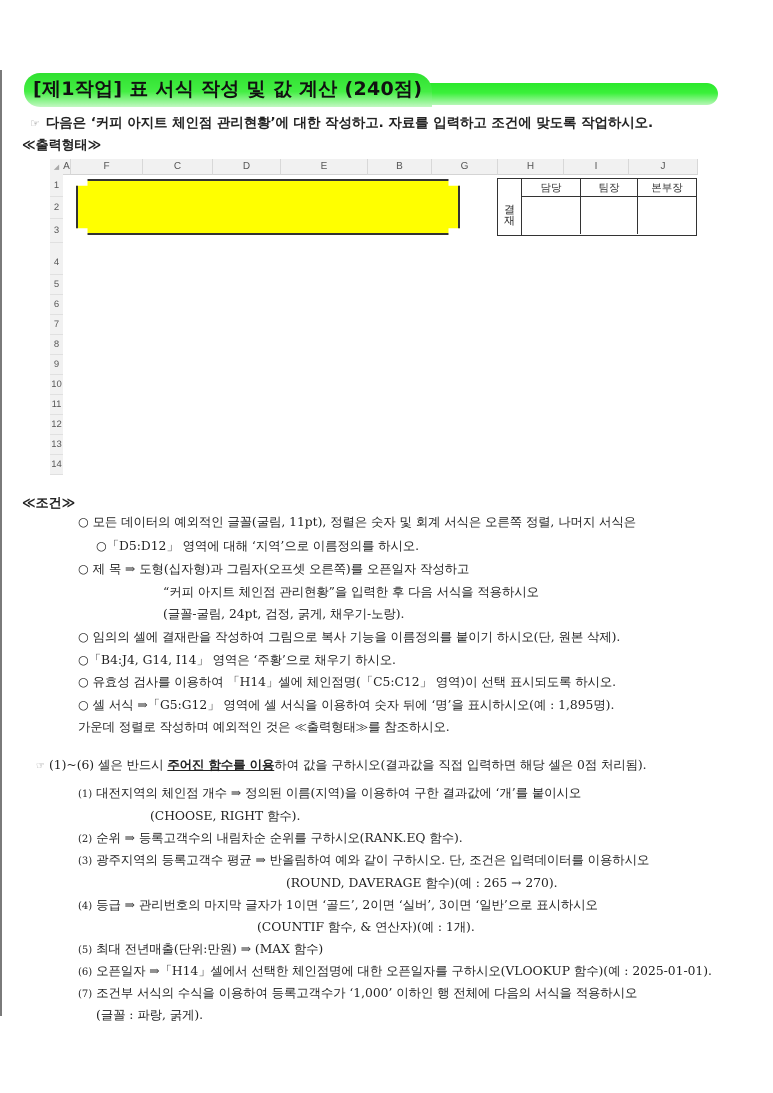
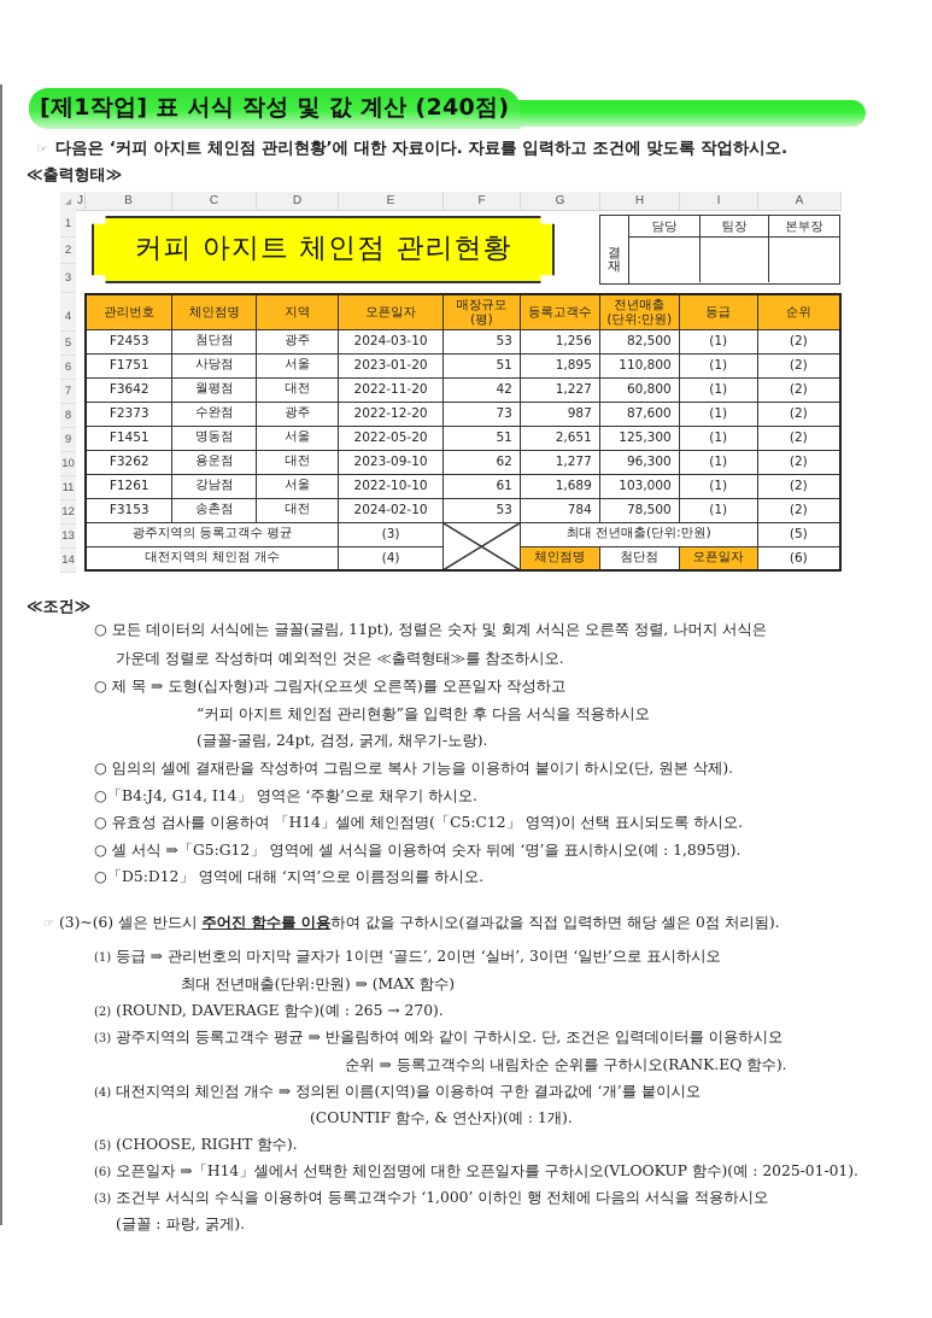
  [제1작업] 표 서식 작성 및 값 계산 (240점)
- ☞ 다음은 ‘커피 아지트 체인점 관리현황’에 대한 작성하고. 자료를 입력하고 조건에 맞도록 작업하시오.
+ ☞ 다음은 ‘커피 아지트 체인점 관리현황’에 대한 자료이다. 자료를 입력하고 조건에 맞도록 작업하시오.
  ≪출력형태≫
  ◢
- A
+ J
- F
+ B
  C
  D
  E
- B
+ F
  G
  H
  I
- J
+ A
  1
  2
  3
  4
  5
  6
  7
  8
  9
  10
  11
  12
  13
  14
+ 커피 아지트 체인점 관리현황
  담당
  팀장
  본부장
+ 관리번호	체인점명	지역	오픈일자	매장규모 (평)	등록고객수	전년매출 (단위:만원)	등급	순위
+ F2453	첨단점	광주	2024-03-10	53	1,256	82,500	(1)	(2)
+ F1751	사당점	서울	2023-01-20	51	1,895	110,800	(1)	(2)
+ F3642	월평점	대전	2022-11-20	42	1,227	60,800	(1)	(2)
+ F2373	수완점	광주	2022-12-20	73	987	87,600	(1)	(2)
+ F1451	명동점	서울	2022-05-20	51	2,651	125,300	(1)	(2)
+ F3262	용운점	대전	2023-09-10	62	1,277	96,300	(1)	(2)
+ F1261	강남점	서울	2022-10-10	61	1,689	103,000	(1)	(2)
+ F3153	송촌점	대전	2024-02-10	53	784	78,500	(1)	(2)
+ 광주지역의 등록고객수 평균	(3)		최대 전년매출(단위:만원)	(5)
+ 대전지역의 체인점 개수	(4)	체인점명	첨단점	오픈일자	(6)
  ≪조건≫
- ○ 모든 데이터의 예외적인 글꼴(굴림, 11pt), 정렬은 숫자 및 회계 서식은 오른쪽 정렬, 나머지 서식은
+ ○ 모든 데이터의 서식에는 글꼴(굴림, 11pt), 정렬은 숫자 및 회계 서식은 오른쪽 정렬, 나머지 서식은
- ○「D5:D12」 영역에 대해 ‘지역’으로 이름정의를 하시오.
+ 가운데 정렬로 작성하며 예외적인 것은 ≪출력형태≫를 참조하시오.
  ○ 제 목 ⇒ 도형(십자형)과 그림자(오프셋 오른쪽)를 오픈일자 작성하고
  “커피 아지트 체인점 관리현황”을 입력한 후 다음 서식을 적용하시오
  (글꼴-굴림, 24pt, 검정, 굵게, 채우기-노랑).
- ○ 임의의 셀에 결재란을 작성하여 그림으로 복사 기능을 이름정의를 붙이기 하시오(단, 원본 삭제).
+ ○ 임의의 셀에 결재란을 작성하여 그림으로 복사 기능을 이용하여 붙이기 하시오(단, 원본 삭제).
  ○「B4:J4, G14, I14」 영역은 ‘주황’으로 채우기 하시오.
  ○ 유효성 검사를 이용하여 「H14」셀에 체인점명(「C5:C12」 영역)이 선택 표시되도록 하시오.
  ○ 셀 서식 ⇒「G5:G12」 영역에 셀 서식을 이용하여 숫자 뒤에 ‘명’을 표시하시오(예 : 1,895명).
- 가운데 정렬로 작성하며 예외적인 것은 ≪출력형태≫를 참조하시오.
+ ○「D5:D12」 영역에 대해 ‘지역’으로 이름정의를 하시오.
- ☞ (1)~(6) 셀은 반드시 주어진 함수를 이용하여 값을 구하시오(결과값을 직접 입력하면 해당 셀은 0점 처리됨).
+ ☞ (3)~(6) 셀은 반드시 주어진 함수를 이용하여 값을 구하시오(결과값을 직접 입력하면 해당 셀은 0점 처리됨).
- (1) 대전지역의 체인점 개수 ⇒ 정의된 이름(지역)을 이용하여 구한 결과값에 ‘개’를 붙이시오
+ (1) 등급 ⇒ 관리번호의 마지막 글자가 1이면 ‘골드’, 2이면 ‘실버’, 3이면 ‘일반’으로 표시하시오
- (CHOOSE, RIGHT 함수).
+ 최대 전년매출(단위:만원) ⇒ (MAX 함수)
- (2) 순위 ⇒ 등록고객수의 내림차순 순위를 구하시오(RANK.EQ 함수).
+ (2) (ROUND, DAVERAGE 함수)(예 : 265 → 270).
  (3) 광주지역의 등록고객수 평균 ⇒ 반올림하여 예와 같이 구하시오. 단, 조건은 입력데이터를 이용하시오
- (ROUND, DAVERAGE 함수)(예 : 265 → 270).
+ 순위 ⇒ 등록고객수의 내림차순 순위를 구하시오(RANK.EQ 함수).
- (4) 등급 ⇒ 관리번호의 마지막 글자가 1이면 ‘골드’, 2이면 ‘실버’, 3이면 ‘일반’으로 표시하시오
+ (4) 대전지역의 체인점 개수 ⇒ 정의된 이름(지역)을 이용하여 구한 결과값에 ‘개’를 붙이시오
  (COUNTIF 함수, & 연산자)(예 : 1개).
- (5) 최대 전년매출(단위:만원) ⇒ (MAX 함수)
+ (5) (CHOOSE, RIGHT 함수).
  (6) 오픈일자 ⇒「H14」셀에서 선택한 체인점명에 대한 오픈일자를 구하시오(VLOOKUP 함수)(예 : 2025-01-01).
- (7) 조건부 서식의 수식을 이용하여 등록고객수가 ‘1,000’ 이하인 행 전체에 다음의 서식을 적용하시오
+ (3) 조건부 서식의 수식을 이용하여 등록고객수가 ‘1,000’ 이하인 행 전체에 다음의 서식을 적용하시오
  (글꼴 : 파랑, 굵게).
